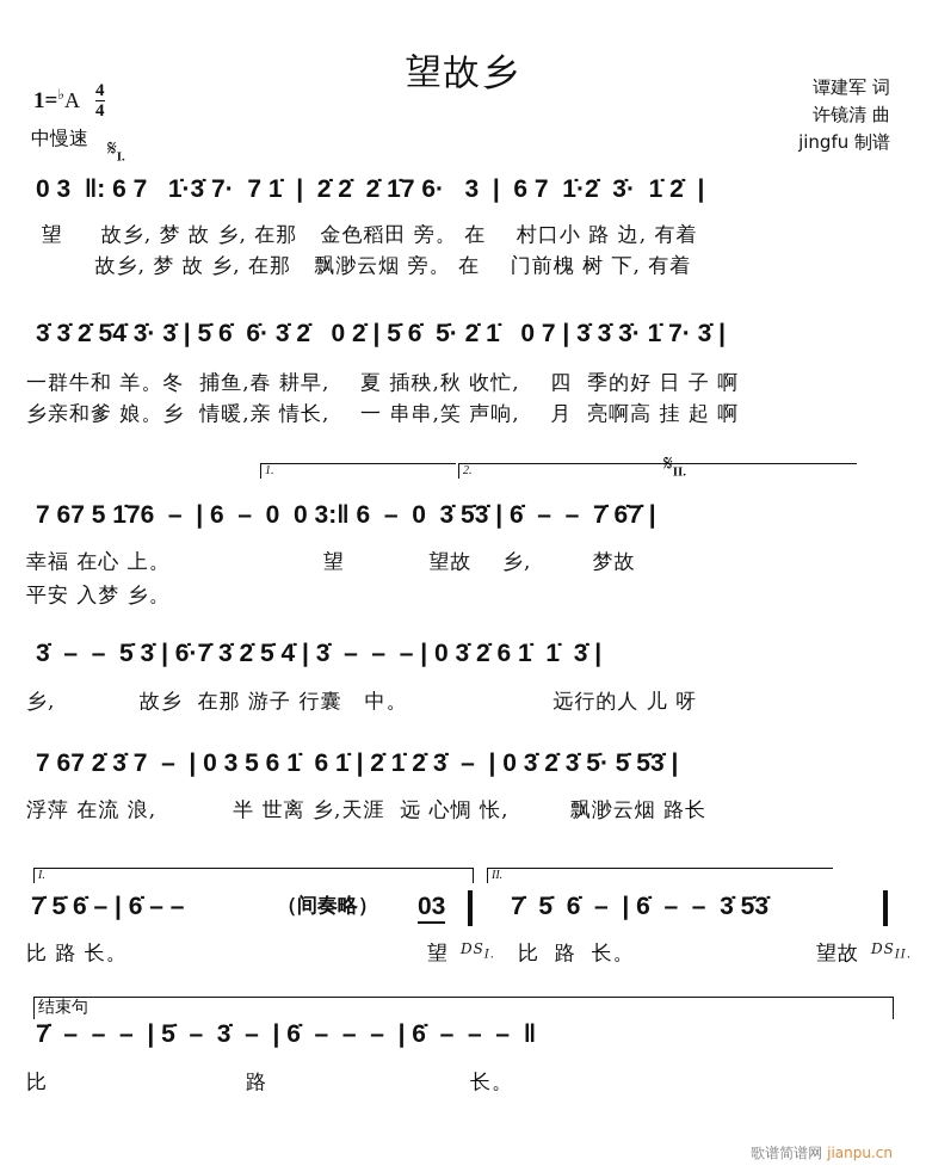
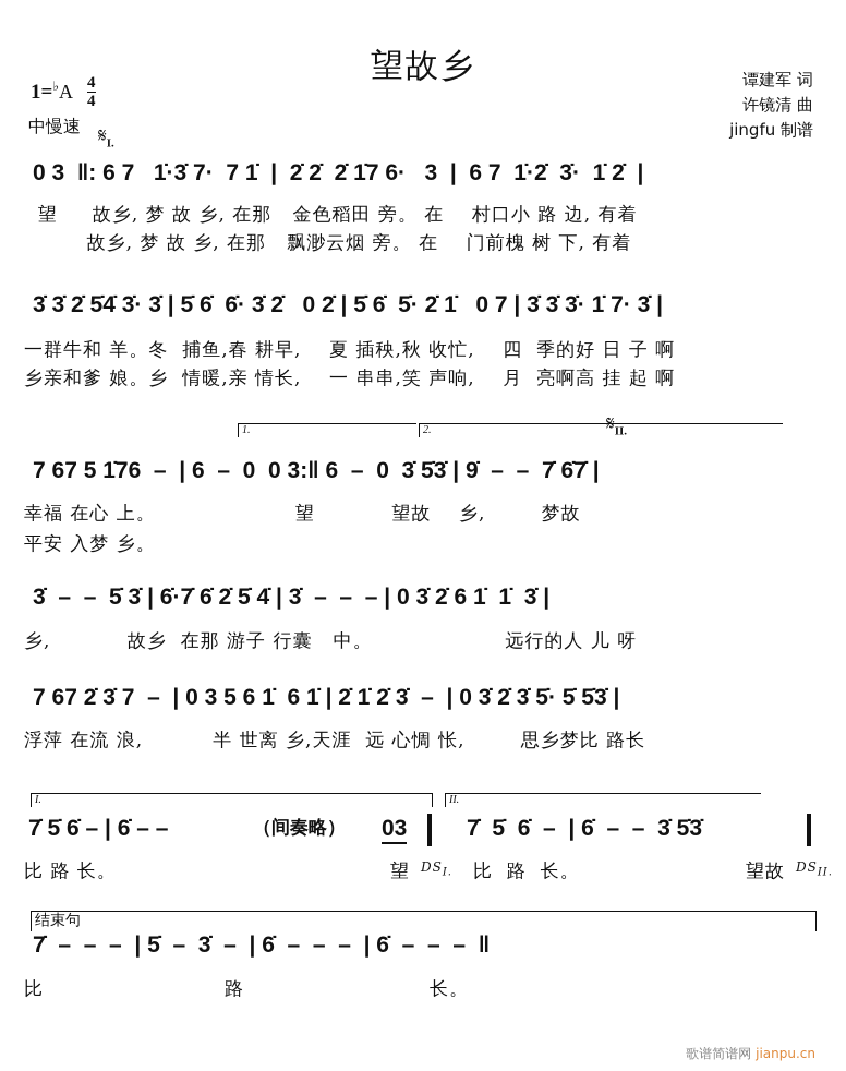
  望故乡
  1=♭A
  4
  4
  中慢速
  𝄋I.
  谭建军 词
  许镜清 曲
  jingfu 制谱
  0 3 ‖: 6 7 1̇·3̇ 7· 7 1̇ | 2̇ 2̇ 2̇ 1̇7 6· 3 | 6 7 1̇·2̇ 3̇· 1̇ 2̇ |
  望 故乡, 梦 故 乡, 在那 金色稻田 旁。 在 村口小 路 边, 有着
  故乡, 梦 故 乡, 在那 飘渺云烟 旁。 在 门前槐 树 下, 有着
  3̇ 3̇ 2̇ 5̇4̇ 3̇· 3̇ | 5̇ 6̇ 6̇· 3̇ 2̇ 0 2̇ | 5̇ 6̇ 5̇· 2̇ 1̇ 0 7 | 3̇ 3̇ 3̇· 1̇ 7· 3̇ |
  一群牛和 羊。冬 捕鱼,春 耕早, 夏 插秧,秋 收忙, 四 季的好 日 子 啊
  乡亲和爹 娘。乡 情暖,亲 情长, 一 串串,笑 声响, 月 亮啊高 挂 起 啊
  1.
  2.
  𝄋II.
- 7 67 5 1̇76 – | 6 – 0 0 3:‖ 6 – 0 3̇ 5̇3̇ | 6̇ – – 7̇ 6̇7̇ |
+ 7 67 5 1̇76 – | 6 – 0 0 3:‖ 6 – 0 3̇ 5̇3̇ | 9̇ – – 7̇ 6̇7̇ |
  幸福 在心 上。 望 望故 乡, 梦故
  平安 入梦 乡。
- 3̇ – – 5̇ 3̇ | 6̇·7̇ 3̇ 2̇ 5̇ 4̇ | 3̇ – – – | 0 3̇ 2̇ 6 1̇ 1̇ 3̇ |
+ 3̇ – – 5̇ 3̇ | 6̇·7̇ 6̇ 2̇ 5̇ 4̇ | 3̇ – – – | 0 3̇ 2̇ 6 1̇ 1̇ 3̇ |
  乡, 故乡 在那 游子 行囊 中。 远行的人 儿 呀
  7 67 2̇ 3̇ 7 – | 0 3 5 6 1̇ 6 1̇ | 2̇ 1̇ 2̇ 3̇ – | 0 3̇ 2̇ 3̇ 5̇· 5̇ 5̇3̇ |
- 浮萍 在流 浪, 半 世离 乡,天涯 远 心惆 怅, 飘渺云烟 路长
+ 浮萍 在流 浪, 半 世离 乡,天涯 远 心惆 怅, 思乡梦比 路长
  I.
  II.
  7̇ 5̇ 6̇ – | 6̇ – –
  （间奏略）
  03
  7̇ 5̇ 6̇ – | 6̇ – – 3̇ 5̇3̇
  比 路 长。
  望
  DSI.
  比 路 长。
  望故
  DSII.
  结束句
  7̇ – – – | 5̇ – 3̇ – | 6̇ – – – | 6̇ – – – ‖
  比
  路
  长。
  歌谱简谱网 jianpu.cn
